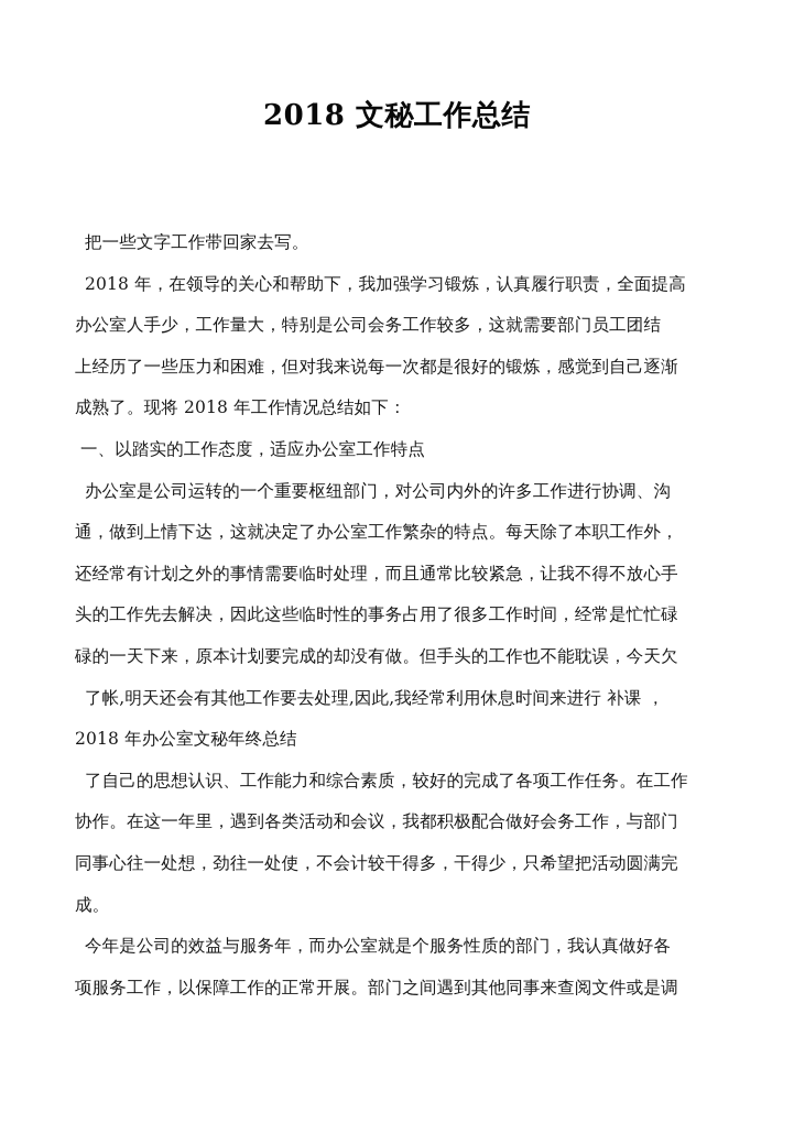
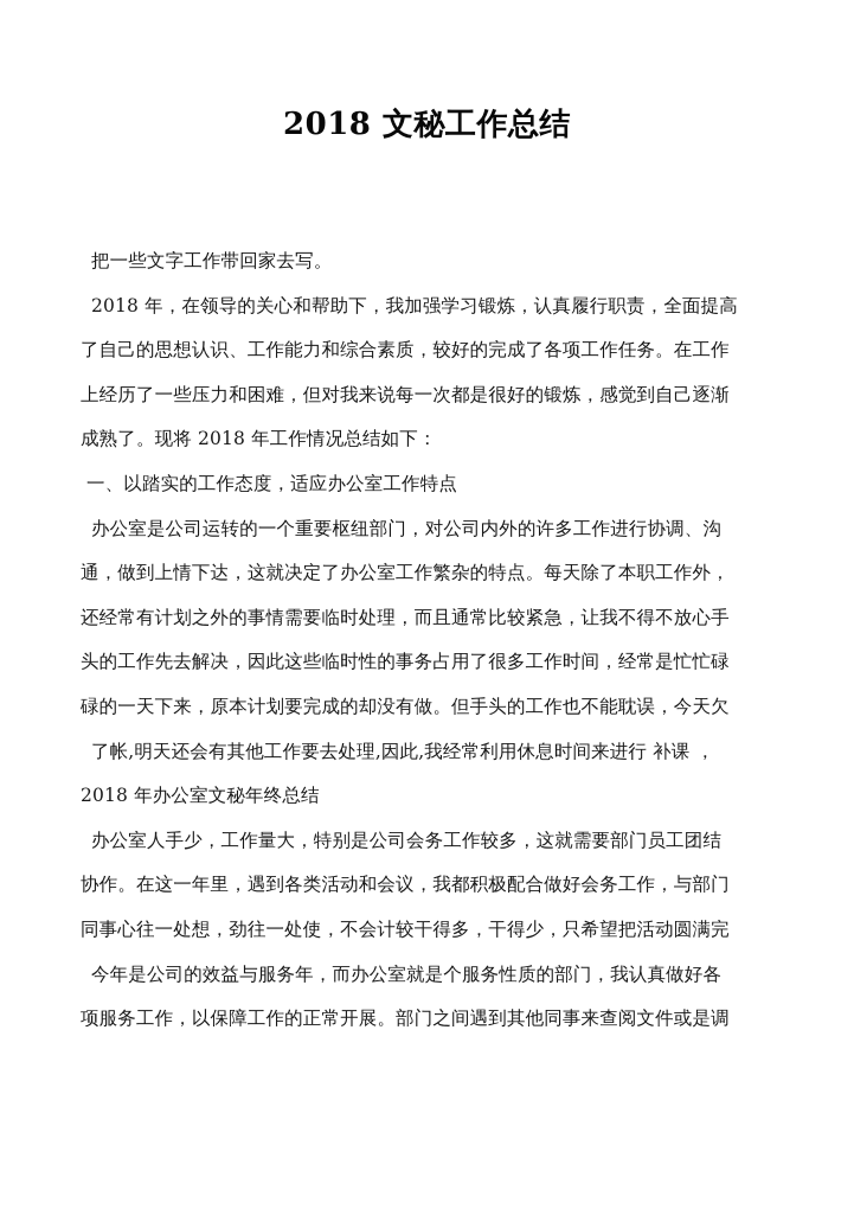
  2018 文秘工作总结
  把一些文字工作带回家去写。
  2018 年，在领导的关心和帮助下，我加强学习锻炼，认真履行职责，全面提高
- 办公室人手少，工作量大，特别是公司会务工作较多，这就需要部门员工团结
+ 了自己的思想认识、工作能力和综合素质，较好的完成了各项工作任务。在工作
  上经历了一些压力和困难，但对我来说每一次都是很好的锻炼，感觉到自己逐渐
  成熟了。现将 2018 年工作情况总结如下：
  一、以踏实的工作态度，适应办公室工作特点
  办公室是公司运转的一个重要枢纽部门，对公司内外的许多工作进行协调、沟
  通，做到上情下达，这就决定了办公室工作繁杂的特点。每天除了本职工作外，
  还经常有计划之外的事情需要临时处理，而且通常比较紧急，让我不得不放心手
  头的工作先去解决，因此这些临时性的事务占用了很多工作时间，经常是忙忙碌
  碌的一天下来，原本计划要完成的却没有做。但手头的工作也不能耽误，今天欠
  了帐,明天还会有其他工作要去处理,因此,我经常利用休息时间来进行 补课 ，
  2018 年办公室文秘年终总结
- 了自己的思想认识、工作能力和综合素质，较好的完成了各项工作任务。在工作
+ 办公室人手少，工作量大，特别是公司会务工作较多，这就需要部门员工团结
  协作。在这一年里，遇到各类活动和会议，我都积极配合做好会务工作，与部门
  同事心往一处想，劲往一处使，不会计较干得多，干得少，只希望把活动圆满完
- 成。
  今年是公司的效益与服务年，而办公室就是个服务性质的部门，我认真做好各
  项服务工作，以保障工作的正常开展。部门之间遇到其他同事来查阅文件或是调
